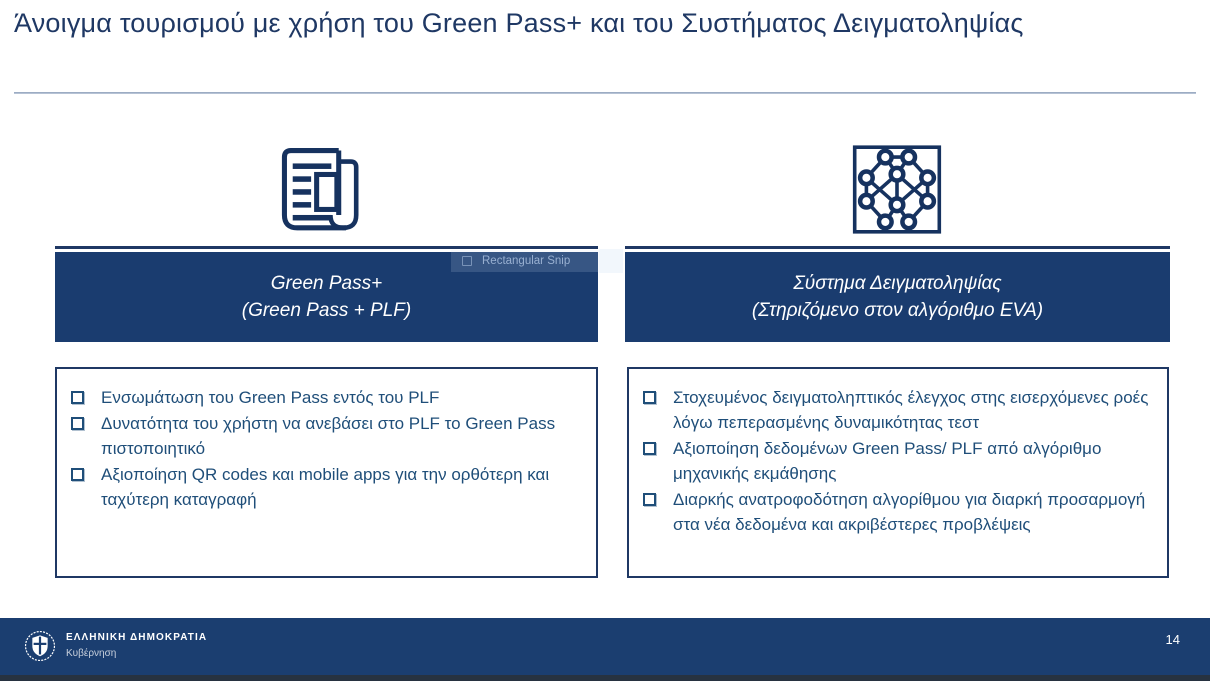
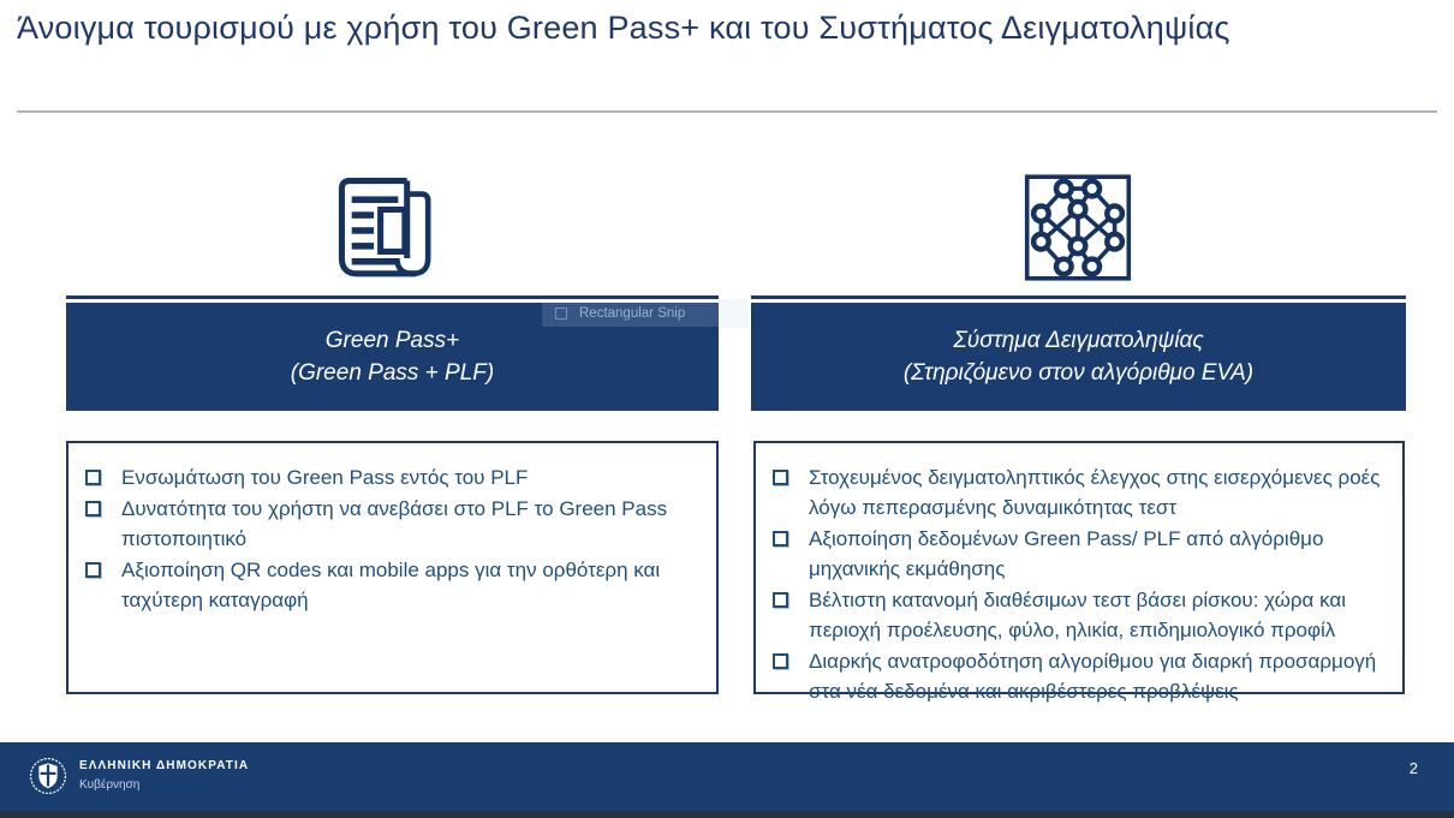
  Άνοιγμα τουρισμού με χρήση του Green Pass+ και του Συστήματος Δειγματοληψίας
  Green Pass+
  (Green Pass + PLF)
  Σύστημα Δειγματοληψίας
  (Στηριζόμενο στον αλγόριθμο EVA)
  Rectangular Snip
  Ενσωμάτωση του Green Pass εντός του PLF
  Δυνατότητα του χρήστη να ανεβάσει στο PLF το Green Pass πιστοποιητικό
  Αξιοποίηση QR codes και mobile apps για την ορθότερη και ταχύτερη καταγραφή
  Στοχευμένος δειγματοληπτικός έλεγχος στης εισερχόμενες ροές λόγω πεπερασμένης δυναμικότητας τεστ
  Αξιοποίηση δεδομένων Green Pass/ PLF από αλγόριθμο μηχανικής εκμάθησης
+ Βέλτιστη κατανομή διαθέσιμων τεστ βάσει ρίσκου: χώρα και περιοχή προέλευσης, φύλο, ηλικία, επιδημιολογικό προφίλ
  Διαρκής ανατροφοδότηση αλγορίθμου για διαρκή προσαρμογή στα νέα δεδομένα και ακριβέστερες προβλέψεις
  ΕΛΛΗΝΙΚΗ ΔΗΜΟΚΡΑΤΙΑ
  Κυβέρνηση
- 14
+ 2
